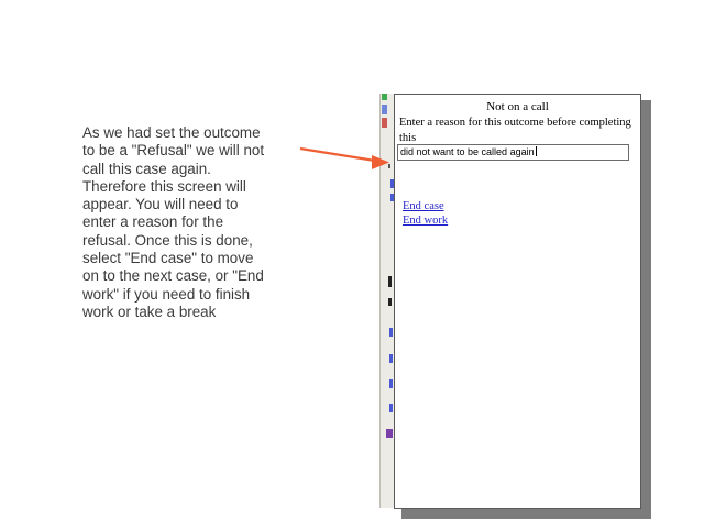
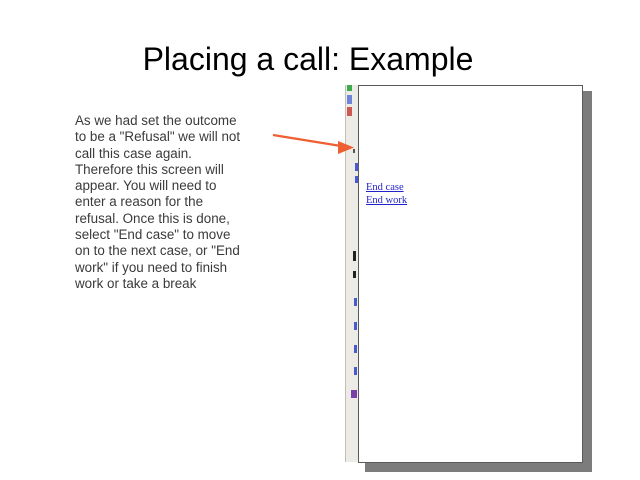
+ Placing a call: Example
  As we had set the outcome
  to be a "Refusal" we will not
  call this case again.
  Therefore this screen will
  appear. You will need to
  enter a reason for the
  refusal. Once this is done,
  select "End case" to move
  on to the next case, or "End
  work" if you need to finish
  work or take a break
- Not on a call
- Enter a reason for this outcome before completing this
- did not want to be called again
  End case
  End work
